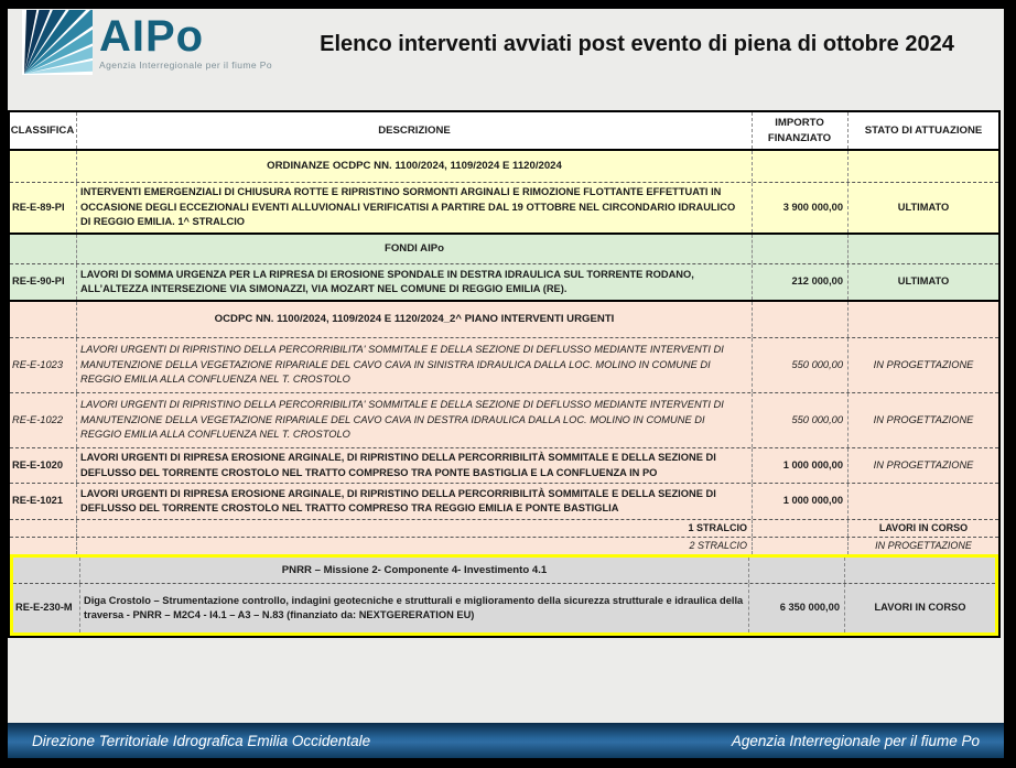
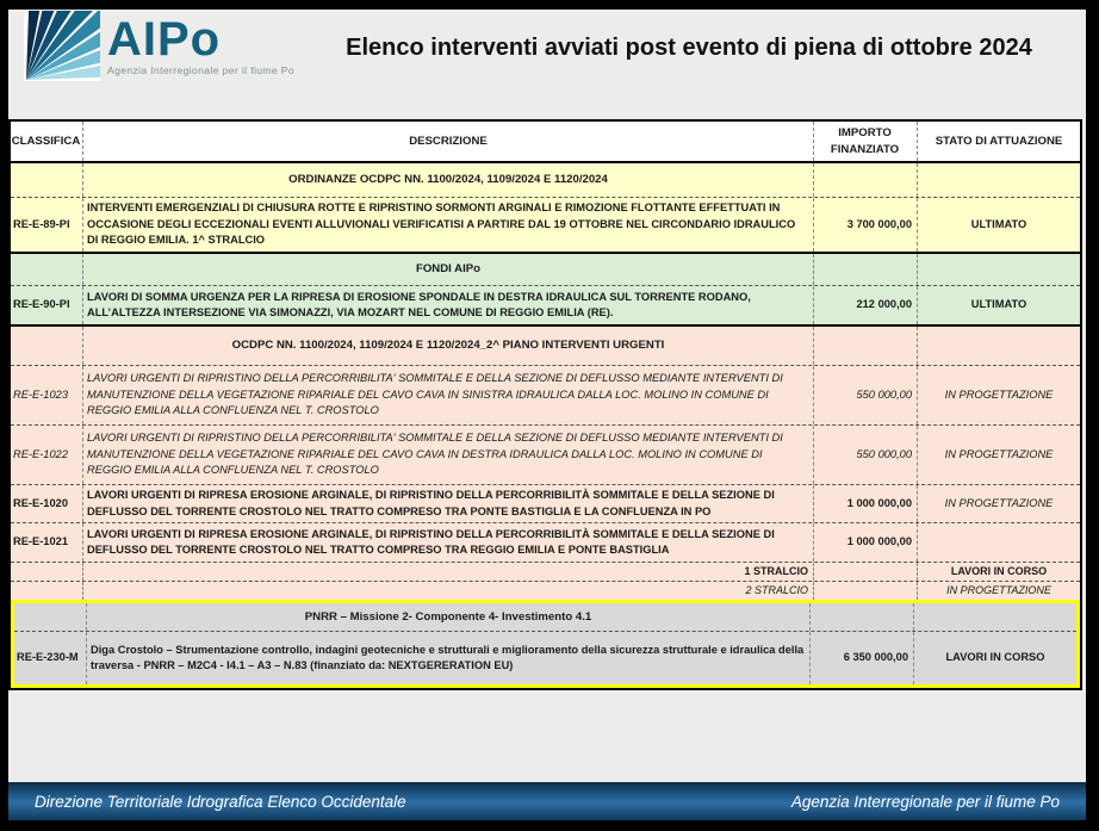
  AIPo
  Agenzia Interregionale per il fiume Po
  Elenco interventi avviati post evento di piena di ottobre 2024
  CLASSIFICA
  DESCRIZIONE
  IMPORTO FINANZIATO
  STATO DI ATTUAZIONE
  ORDINANZE OCDPC NN. 1100/2024, 1109/2024 E 1120/2024
  RE-E-89-PI
  INTERVENTI EMERGENZIALI DI CHIUSURA ROTTE E RIPRISTINO SORMONTI ARGINALI E RIMOZIONE FLOTTANTE EFFETTUATI IN OCCASIONE DEGLI ECCEZIONALI EVENTI ALLUVIONALI VERIFICATISI A PARTIRE DAL 19 OTTOBRE NEL CIRCONDARIO IDRAULICO DI REGGIO EMILIA. 1^ STRALCIO
- 3 900 000,00
+ 3 700 000,00
  ULTIMATO
  FONDI AIPo
  RE-E-90-PI
  LAVORI DI SOMMA URGENZA PER LA RIPRESA DI EROSIONE SPONDALE IN DESTRA IDRAULICA SUL TORRENTE RODANO, ALL’ALTEZZA INTERSEZIONE VIA SIMONAZZI, VIA MOZART NEL COMUNE DI REGGIO EMILIA (RE).
  212 000,00
  ULTIMATO
  OCDPC NN. 1100/2024, 1109/2024 E 1120/2024_2^ PIANO INTERVENTI URGENTI
  RE-E-1023
  LAVORI URGENTI DI RIPRISTINO DELLA PERCORRIBILITA' SOMMITALE E DELLA SEZIONE DI DEFLUSSO MEDIANTE INTERVENTI DI MANUTENZIONE DELLA VEGETAZIONE RIPARIALE DEL CAVO CAVA IN SINISTRA IDRAULICA DALLA LOC. MOLINO IN COMUNE DI REGGIO EMILIA ALLA CONFLUENZA NEL T. CROSTOLO
  550 000,00
  IN PROGETTAZIONE
  RE-E-1022
  LAVORI URGENTI DI RIPRISTINO DELLA PERCORRIBILITA' SOMMITALE E DELLA SEZIONE DI DEFLUSSO MEDIANTE INTERVENTI DI MANUTENZIONE DELLA VEGETAZIONE RIPARIALE DEL CAVO CAVA IN DESTRA IDRAULICA DALLA LOC. MOLINO IN COMUNE DI REGGIO EMILIA ALLA CONFLUENZA NEL T. CROSTOLO
  550 000,00
  IN PROGETTAZIONE
  RE-E-1020
  LAVORI URGENTI DI RIPRESA EROSIONE ARGINALE, DI RIPRISTINO DELLA PERCORRIBILITÀ SOMMITALE E DELLA SEZIONE DI DEFLUSSO DEL TORRENTE CROSTOLO NEL TRATTO COMPRESO TRA PONTE BASTIGLIA E LA CONFLUENZA IN PO
  1 000 000,00
  IN PROGETTAZIONE
  RE-E-1021
  LAVORI URGENTI DI RIPRESA EROSIONE ARGINALE, DI RIPRISTINO DELLA PERCORRIBILITÀ SOMMITALE E DELLA SEZIONE DI DEFLUSSO DEL TORRENTE CROSTOLO NEL TRATTO COMPRESO TRA REGGIO EMILIA E PONTE BASTIGLIA
  1 000 000,00
  1 STRALCIO
  LAVORI IN CORSO
  2 STRALCIO
  IN PROGETTAZIONE
  PNRR – Missione 2- Componente 4- Investimento 4.1
  RE-E-230-M
  Diga Crostolo – Strumentazione controllo, indagini geotecniche e strutturali e miglioramento della sicurezza strutturale e idraulica della traversa - PNRR – M2C4 - I4.1 – A3 – N.83 (finanziato da: NEXTGERERATION EU)
  6 350 000,00
  LAVORI IN CORSO
- Direzione Territoriale Idrografica Emilia Occidentale
+ Direzione Territoriale Idrografica Elenco Occidentale
  Agenzia Interregionale per il fiume Po
